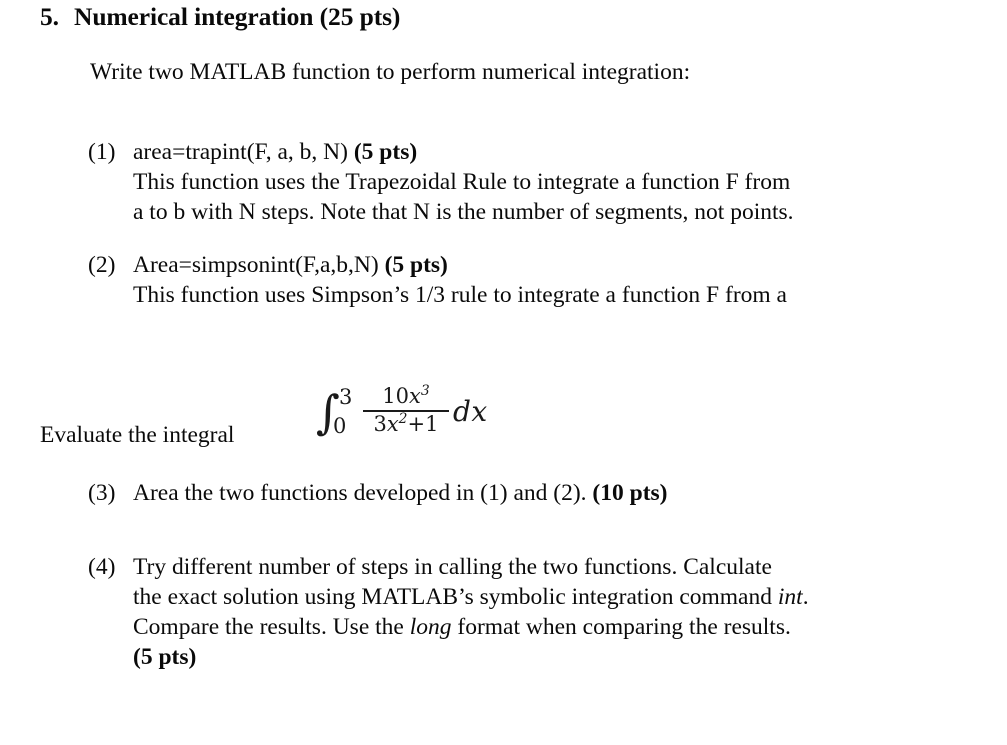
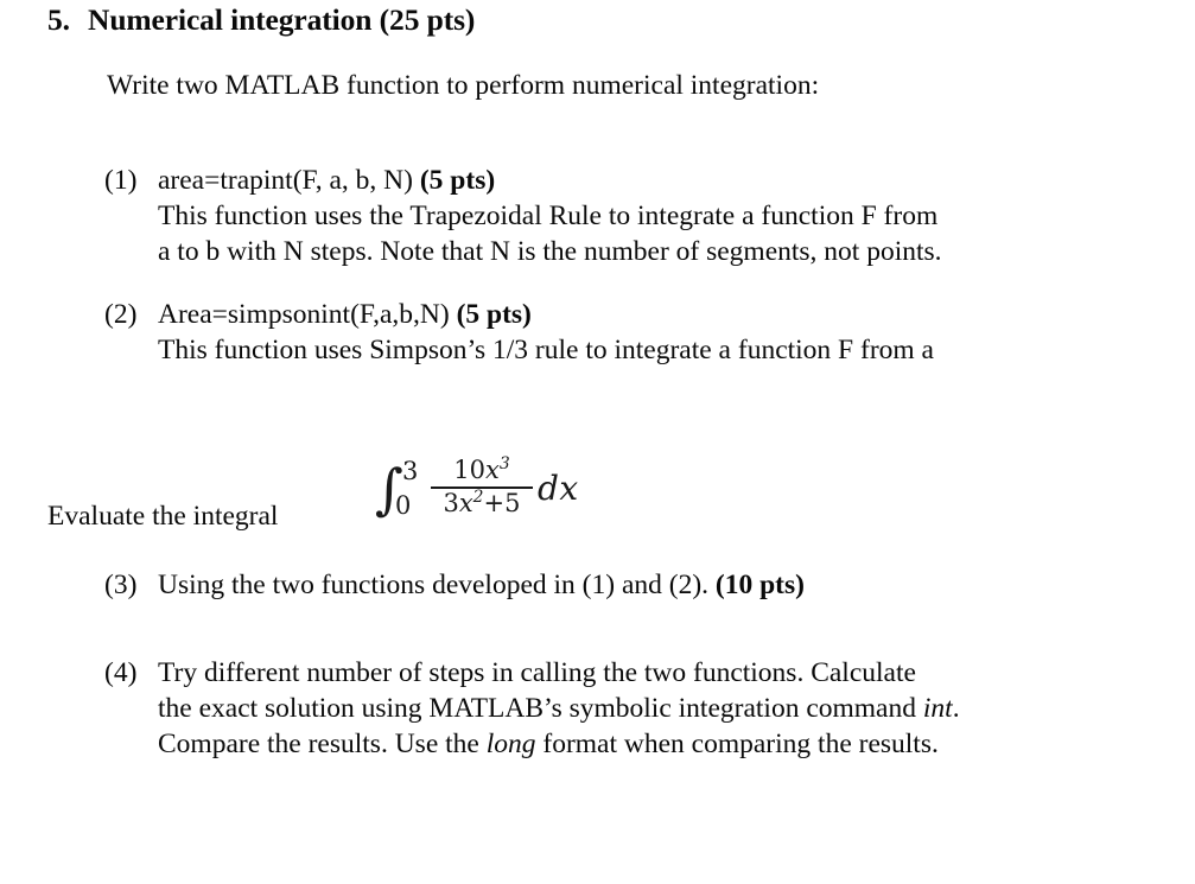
  5. Numerical integration (25 pts)
  Write two MATLAB function to perform numerical integration:
  (1)
  area=trapint(F, a, b, N) (5 pts)
  This function uses the Trapezoidal Rule to integrate a function F from
  a to b with N steps. Note that N is the number of segments, not points.
  (2)
  Area=simpsonint(F,a,b,N) (5 pts)
  This function uses Simpson’s 1/3 rule to integrate a function F from a
  Evaluate the integral
  ∫
  3
  0
  10x3
- 3x2+1
+ 3x2+5
  dx
  (3)
- Area the two functions developed in (1) and (2). (10 pts)
+ Using the two functions developed in (1) and (2). (10 pts)
  (4)
  Try different number of steps in calling the two functions. Calculate
  the exact solution using MATLAB’s symbolic integration command int.
  Compare the results. Use the long format when comparing the results.
- (5 pts)
